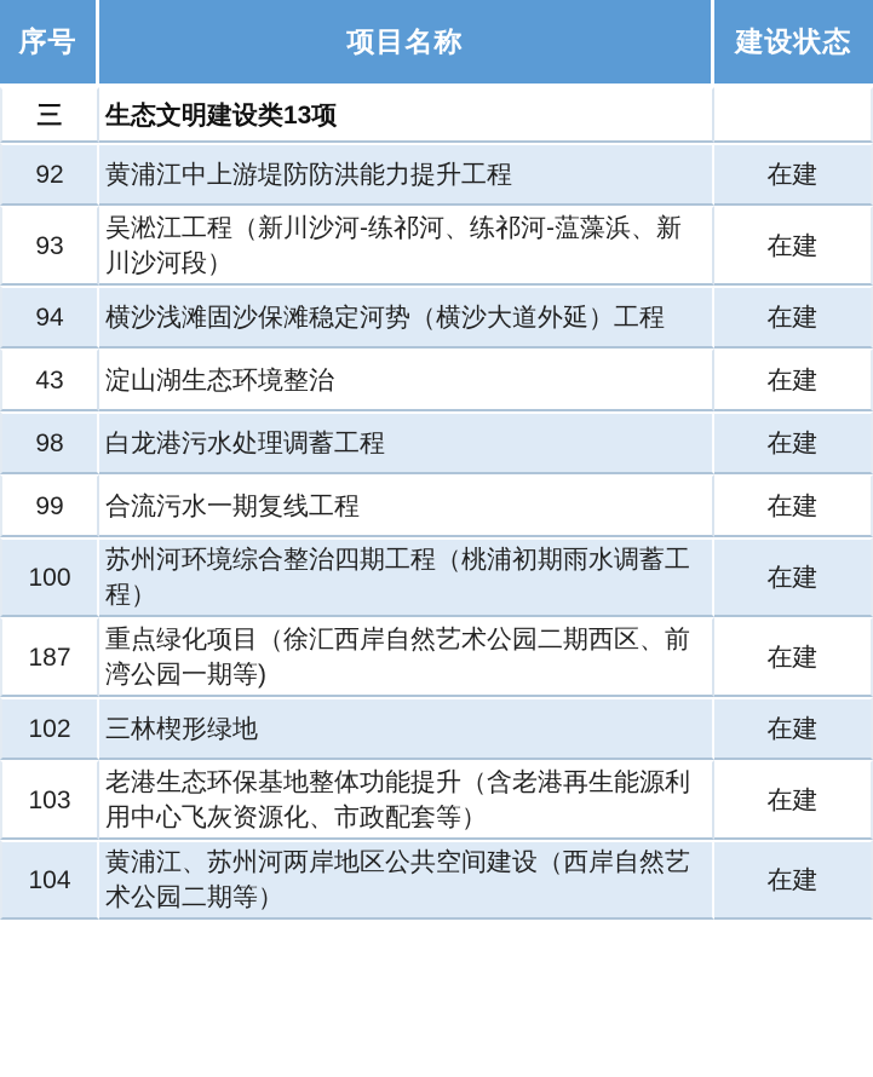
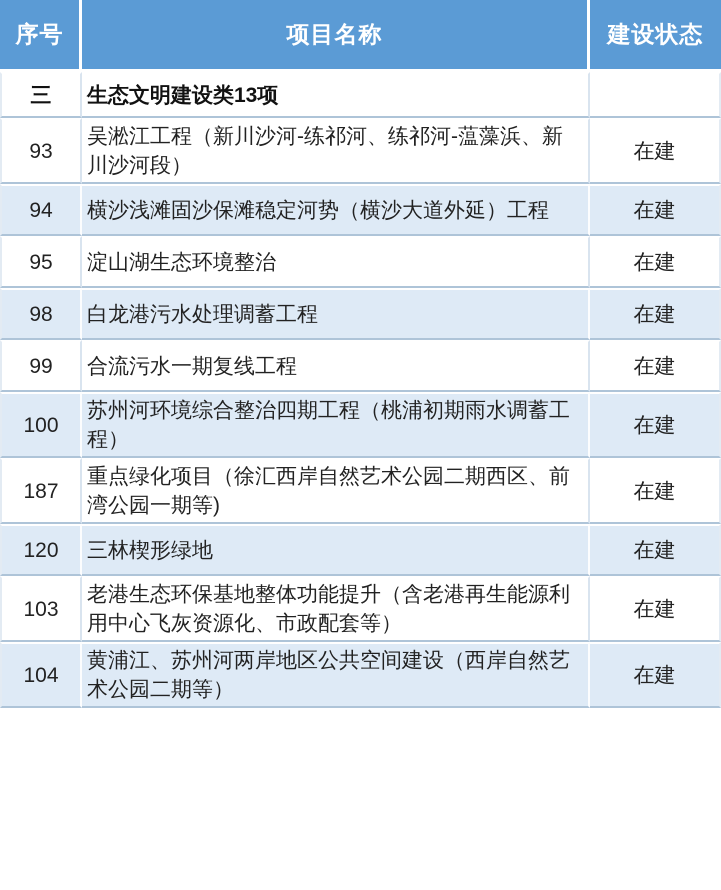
  序号	项目名称	建设状态
  三	生态文明建设类13项
- 92	黄浦江中上游堤防防洪能力提升工程	在建
  93	吴淞江工程（新川沙河-练祁河、练祁河-蕰藻浜、新川沙河段）	在建
  94	横沙浅滩固沙保滩稳定河势（横沙大道外延）工程	在建
- 43	淀山湖生态环境整治	在建
+ 95	淀山湖生态环境整治	在建
  98	白龙港污水处理调蓄工程	在建
  99	合流污水一期复线工程	在建
  100	苏州河环境综合整治四期工程（桃浦初期雨水调蓄工程）	在建
  187	重点绿化项目（徐汇西岸自然艺术公园二期西区、前湾公园一期等)	在建
- 102	三林楔形绿地	在建
+ 120	三林楔形绿地	在建
  103	老港生态环保基地整体功能提升（含老港再生能源利用中心飞灰资源化、市政配套等）	在建
  104	黄浦江、苏州河两岸地区公共空间建设（西岸自然艺术公园二期等）	在建
